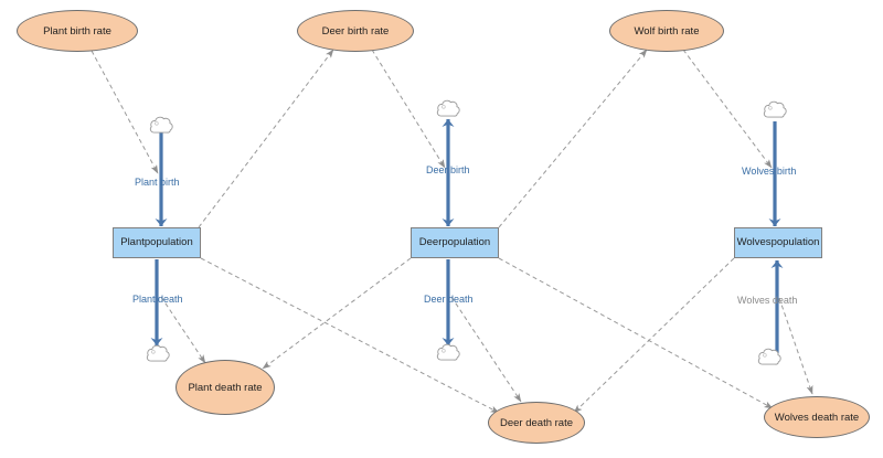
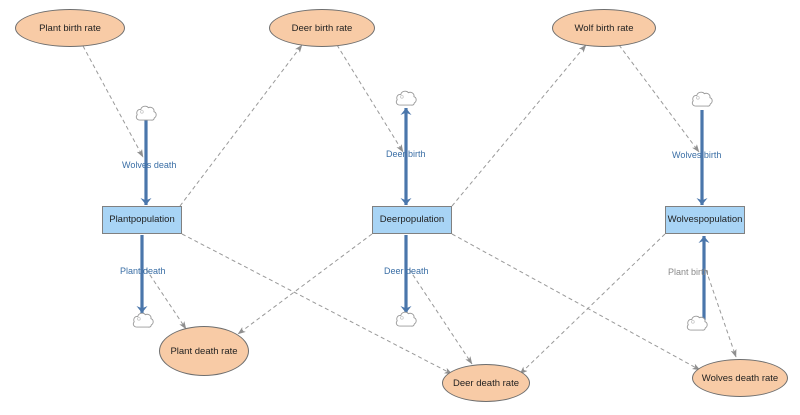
- Plant birth
+ Wolves death
  Plant death
  Deer birth
  Deer death
  Wolves birth
- Wolves death
+ Plant birth
  Plant
  population
  Deer
  population
  Wolves
  population
  Plant birth rate
  Deer birth rate
  Wolf birth rate
  Plant death rate
  Deer death rate
  Wolves death rate
